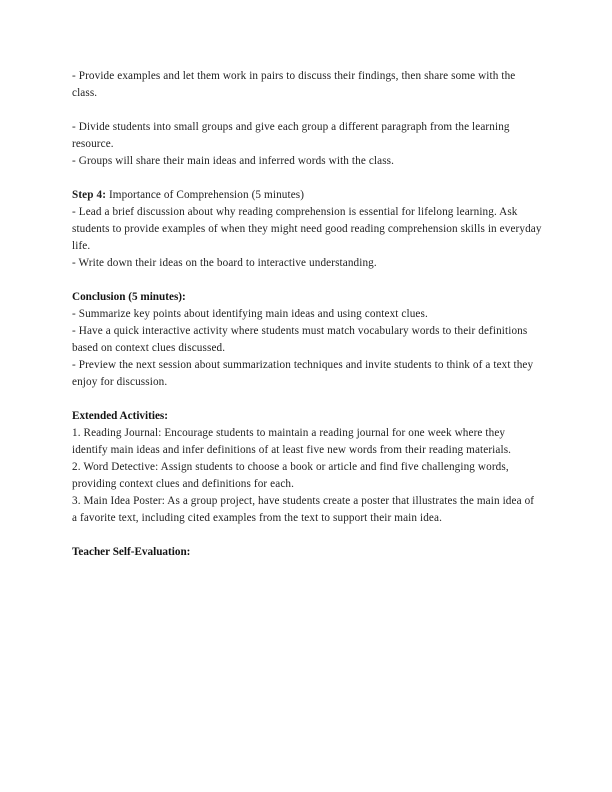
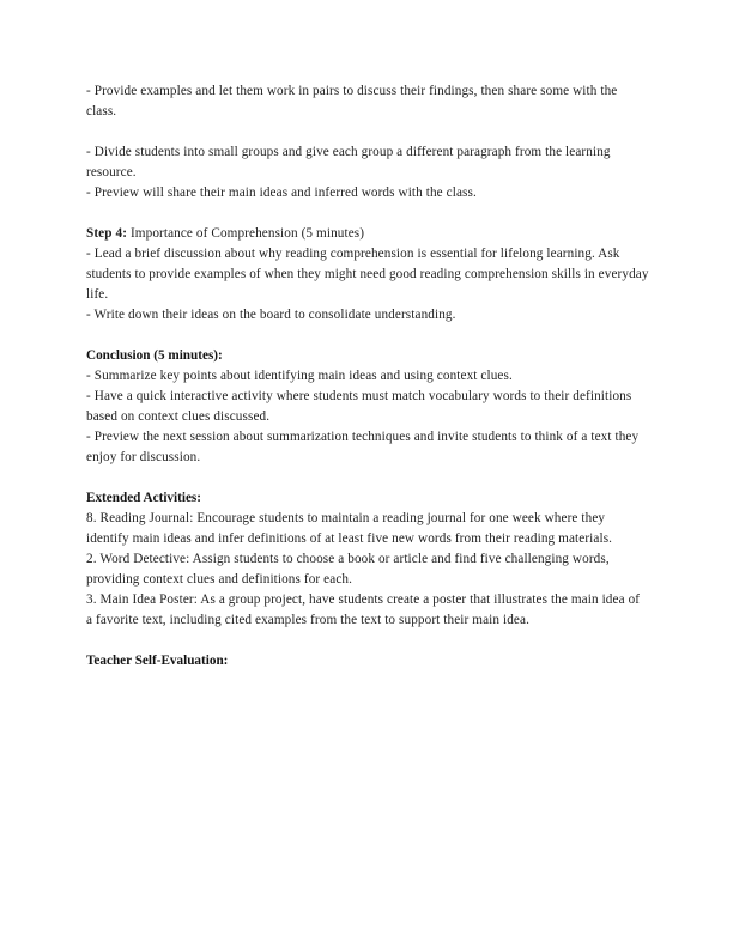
  - Provide examples and let them work in pairs to discuss their findings, then share some with the class.
  - Divide students into small groups and give each group a different paragraph from the learning resource.
- - Groups will share their main ideas and inferred words with the class.
+ - Preview will share their main ideas and inferred words with the class.
  Step 4: Importance of Comprehension (5 minutes)
  - Lead a brief discussion about why reading comprehension is essential for lifelong learning. Ask students to provide examples of when they might need good reading comprehension skills in everyday life.
- - Write down their ideas on the board to interactive understanding.
+ - Write down their ideas on the board to consolidate understanding.
  Conclusion (5 minutes):
  - Summarize key points about identifying main ideas and using context clues.
  - Have a quick interactive activity where students must match vocabulary words to their definitions based on context clues discussed.
  - Preview the next session about summarization techniques and invite students to think of a text they enjoy for discussion.
  Extended Activities:
- 1. Reading Journal: Encourage students to maintain a reading journal for one week where they identify main ideas and infer definitions of at least five new words from their reading materials.
+ 8. Reading Journal: Encourage students to maintain a reading journal for one week where they identify main ideas and infer definitions of at least five new words from their reading materials.
  2. Word Detective: Assign students to choose a book or article and find five challenging words, providing context clues and definitions for each.
  3. Main Idea Poster: As a group project, have students create a poster that illustrates the main idea of a favorite text, including cited examples from the text to support their main idea.
  Teacher Self-Evaluation:
